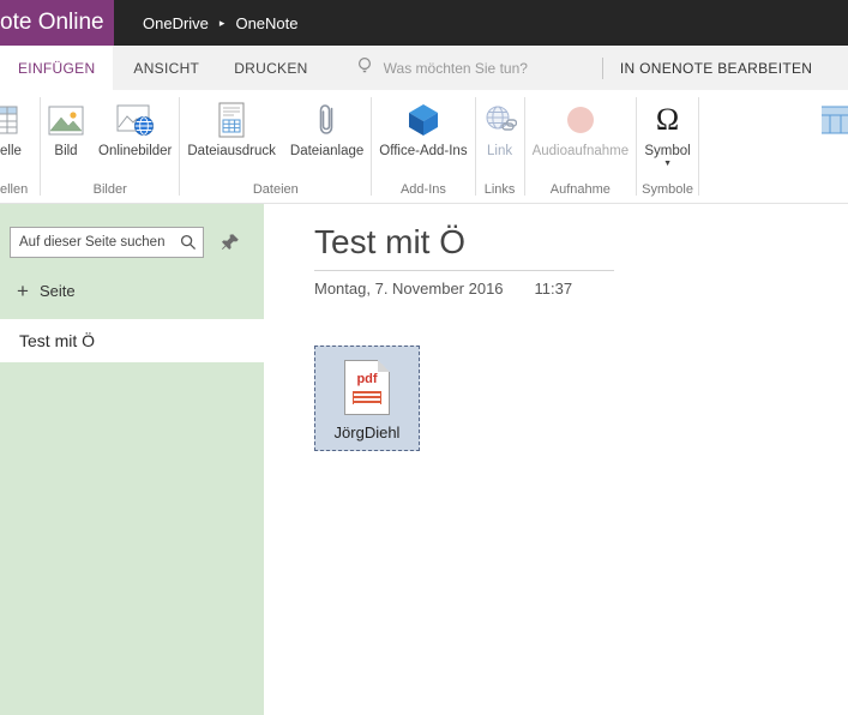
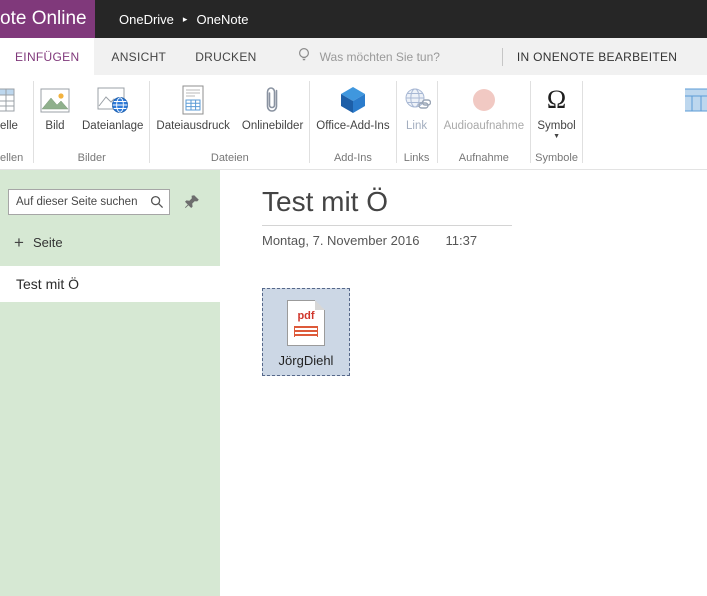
  ote Online
  OneDrive
  ▸
  OneNote
  EINFÜGEN
  ANSICHT
  DRUCKEN
  Was möchten Sie tun?
  IN ONENOTE BEARBEITEN
  elle
  ellen
  Bild
- Onlinebilder
+ Dateianlage
  Bilder
  Dateiausdruck
- Dateianlage
+ Onlinebilder
  Dateien
  Office-Add-Ins
  Add-Ins
  Link
  Links
  Audioaufnahme
  Aufnahme
  Ω
  Symbol
  Symbole
  Auf dieser Seite suchen
  +
  Seite
  Test mit Ö
  Test mit Ö
  Montag, 7. November 2016
  11:37
  pdf
  JörgDiehl
